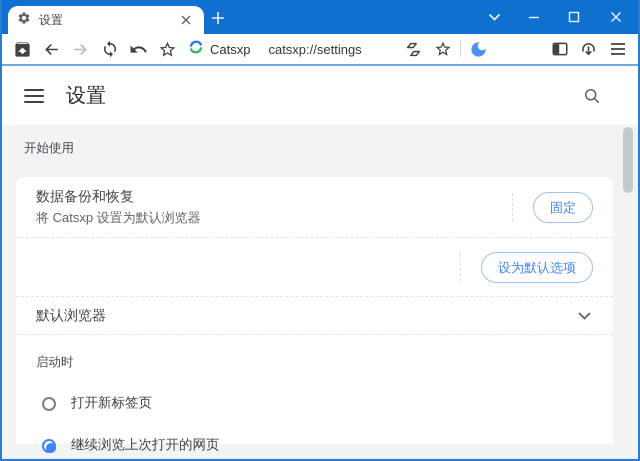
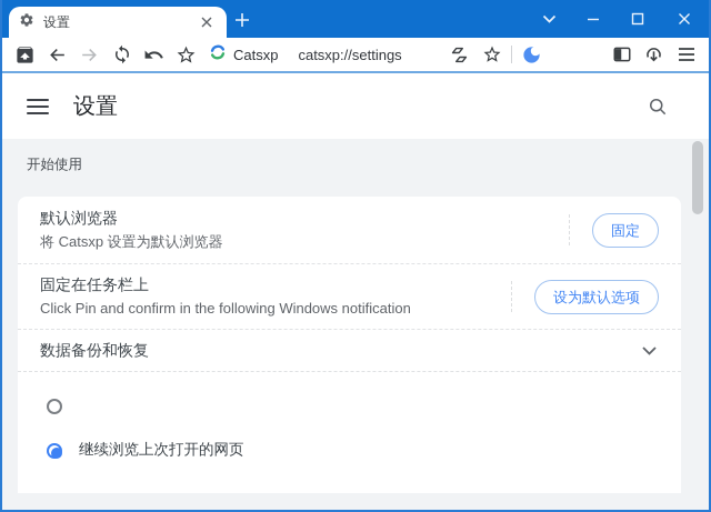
  设置
  Catsxp
  catsxp://settings
  设置
  开始使用
- 数据备份和恢复
+ 默认浏览器
  将 Catsxp 设置为默认浏览器
  固定
+ 固定在任务栏上
+ Click Pin and confirm in the following Windows notification
  设为默认选项
- 默认浏览器
+ 数据备份和恢复
- 启动时
- 打开新标签页
  继续浏览上次打开的网页
